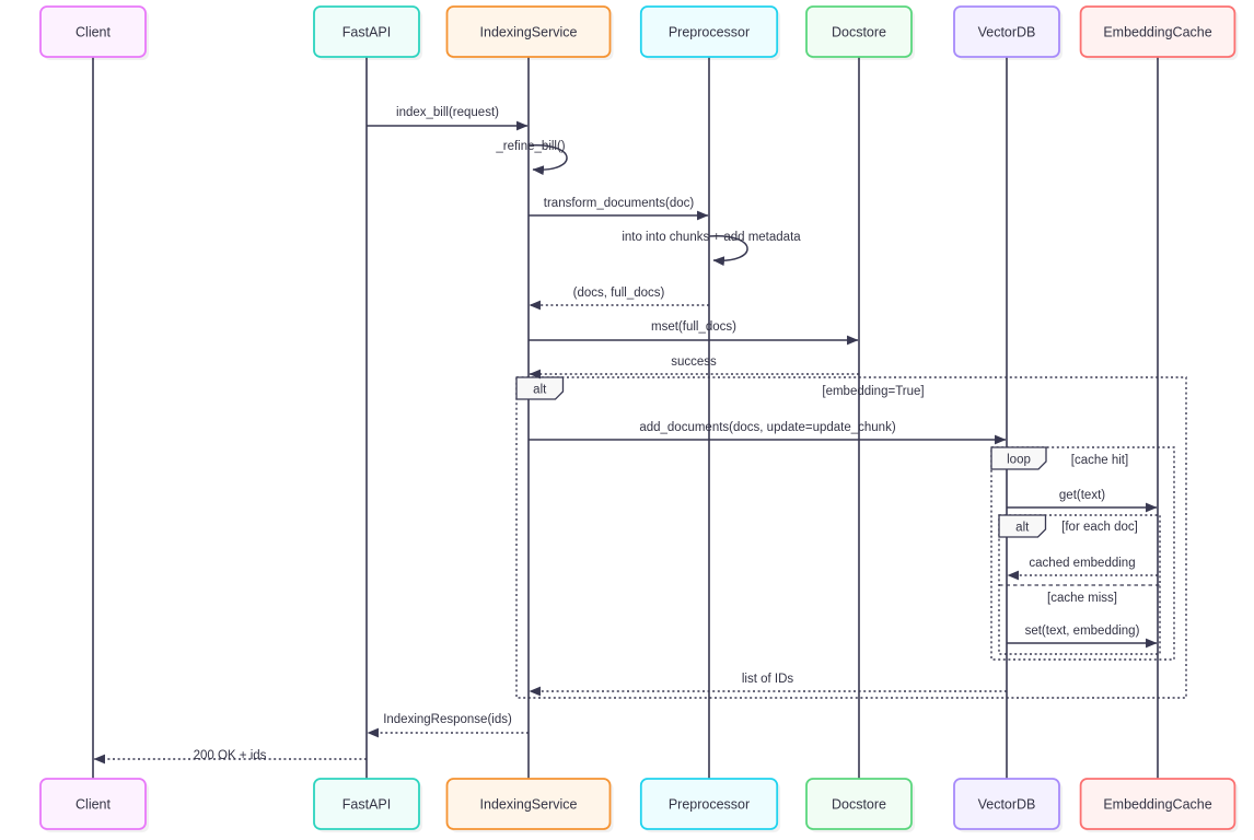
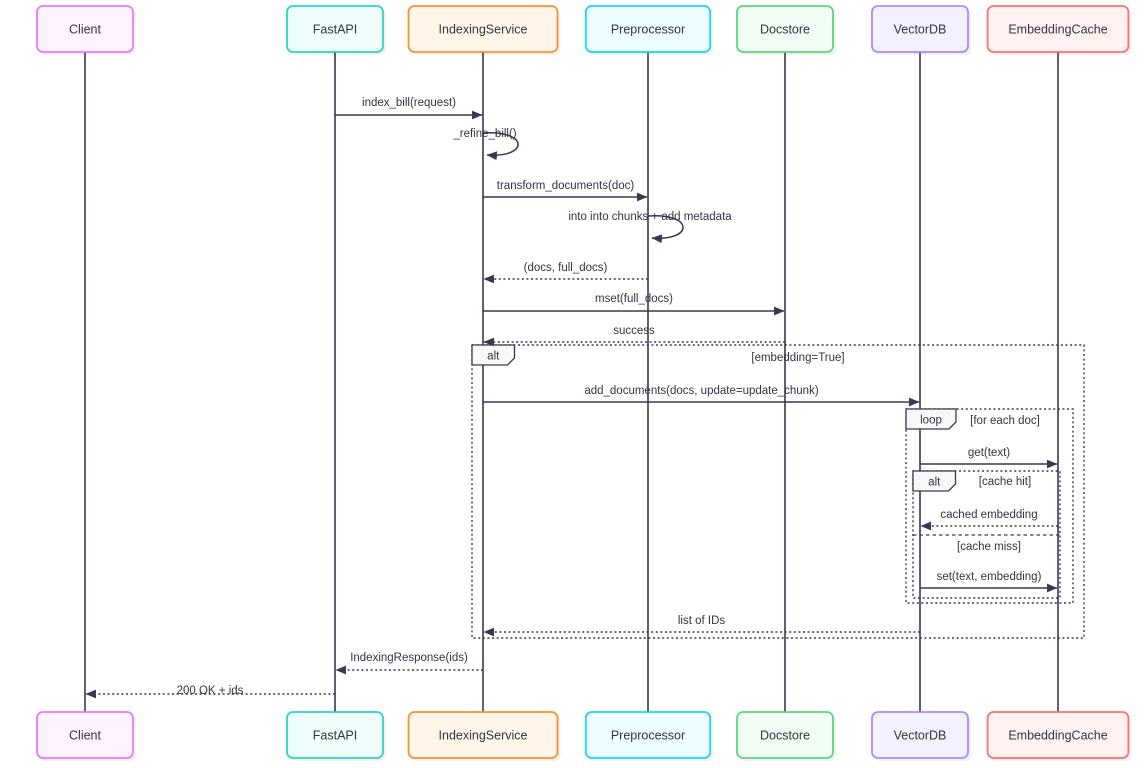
  alt
  [embedding=True]
  loop
- [cache hit]
+ [for each doc]
  alt
- [for each doc]
+ [cache hit]
  [cache miss]
  index_bill(request)
  _refine_bill()
  transform_documents(doc)
  into into chunks + add metadata
  (docs, full_docs)
  mset(full_docs)
  success
  add_documents(docs, update=update_chunk)
  get(text)
  cached embedding
  set(text, embedding)
  list of IDs
  IndexingResponse(ids)
  200 OK + ids
  Client
  FastAPI
  IndexingService
  Preprocessor
  Docstore
  VectorDB
  EmbeddingCache
  Client
  FastAPI
  IndexingService
  Preprocessor
  Docstore
  VectorDB
  EmbeddingCache
